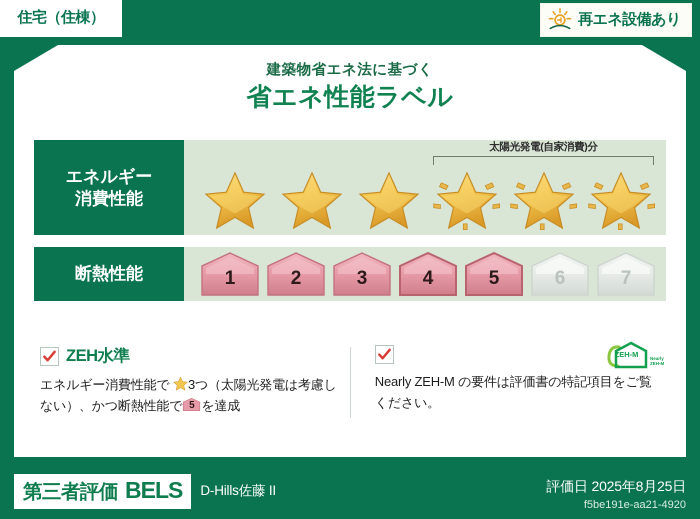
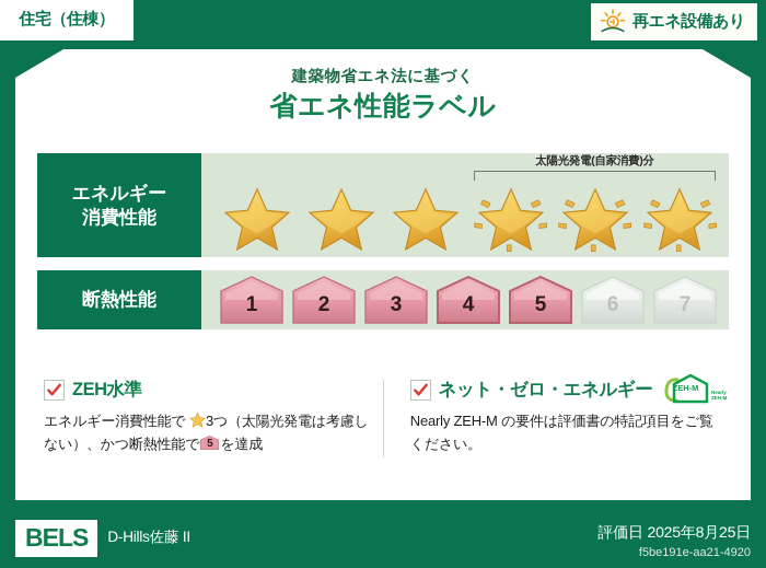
  住宅（住棟）
  再エネ設備あり
  建築物省エネ法に基づく
  省エネ性能ラベル
  エネルギー
  消費性能
  太陽光発電(自家消費)分
  断熱性能
  1
  2
  3
  4
  5
  6
  7
  ZEH水準
  エネルギー消費性能で 3つ（太陽光発電は考慮しない）、かつ断熱性能で
  5
  を達成
+ ネット・ゼロ・エネルギー
  ZEH-M
  Nearly ZEH-M の要件は評価書の特記項目をご覧ください。
- 第三者評価
  BELS
  D-Hills佐藤 II
  評価日 2025年8月25日
  f5be191e-aa21-4920
